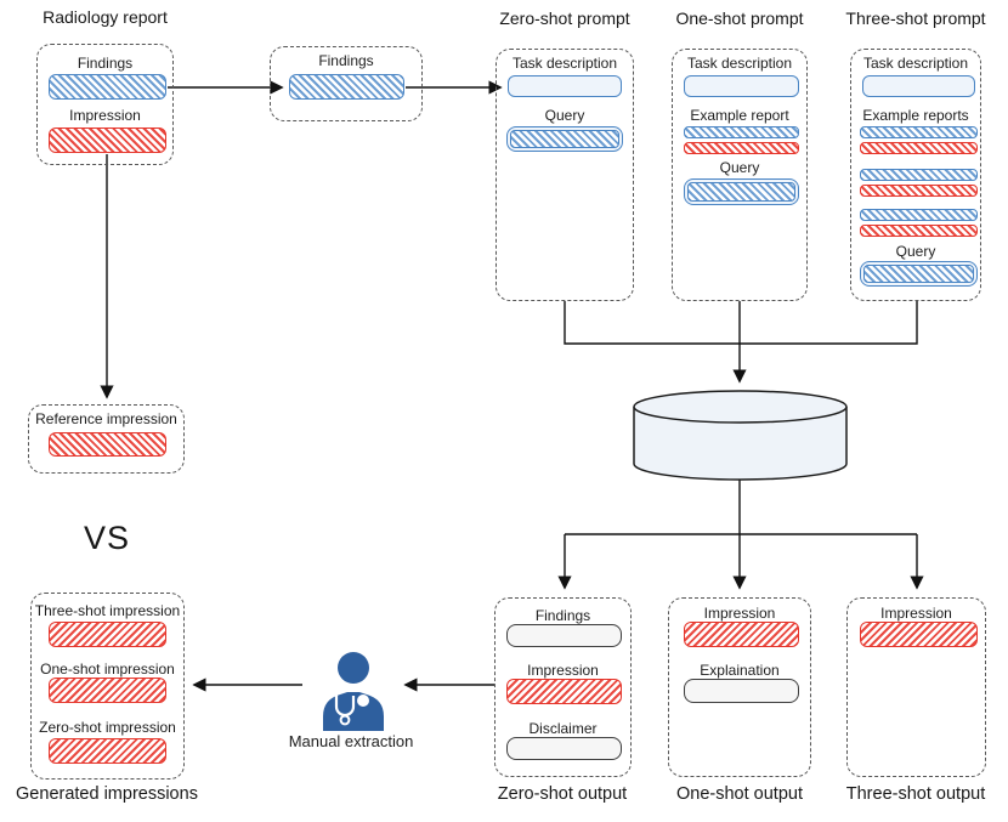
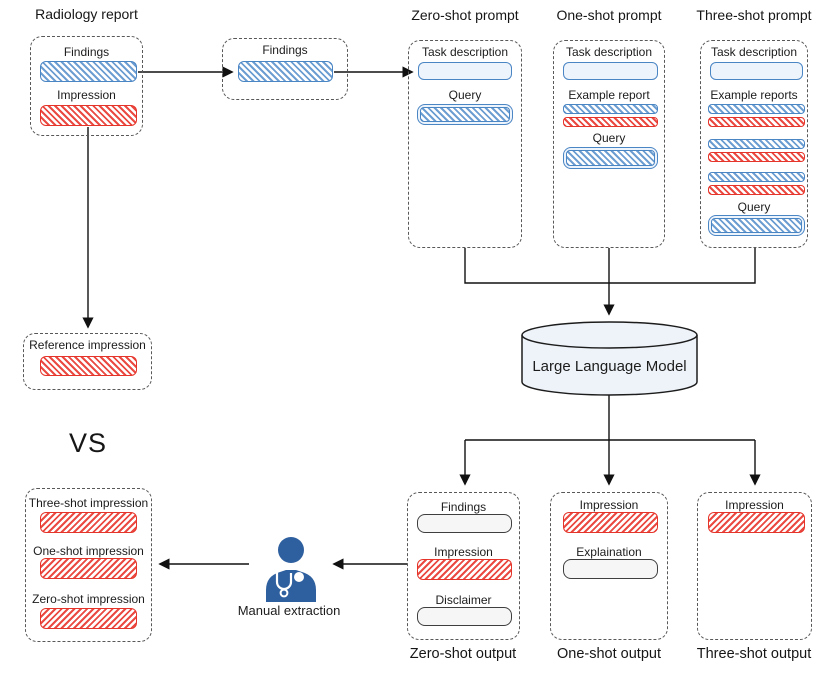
  Radiology report
  Findings
  Impression
  Findings
  Zero-shot prompt
  Task description
  Query
  One-shot prompt
  Task description
  Example report
  Query
  Three-shot prompt
  Task description
  Example reports
  Query
+ Large Language Model
  Reference impression
  VS
  Three-shot impression
  One-shot impression
  Zero-shot impression
- Generated impressions
  Manual extraction
  Findings
  Impression
  Disclaimer
  Zero-shot output
  Impression
  Explaination
  One-shot output
  Impression
  Three-shot output
